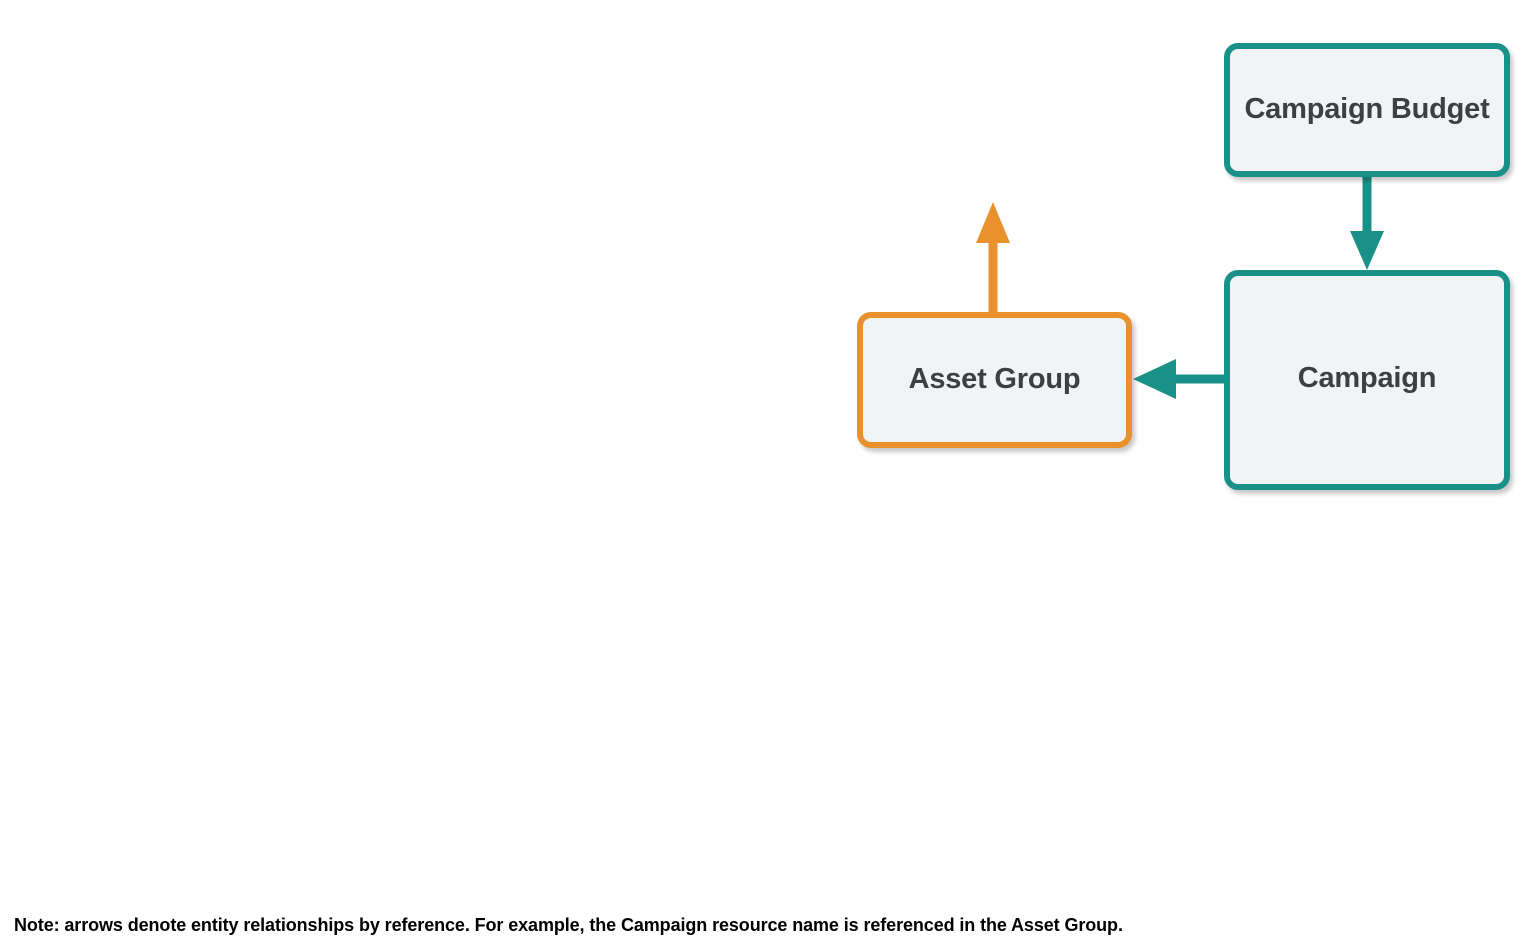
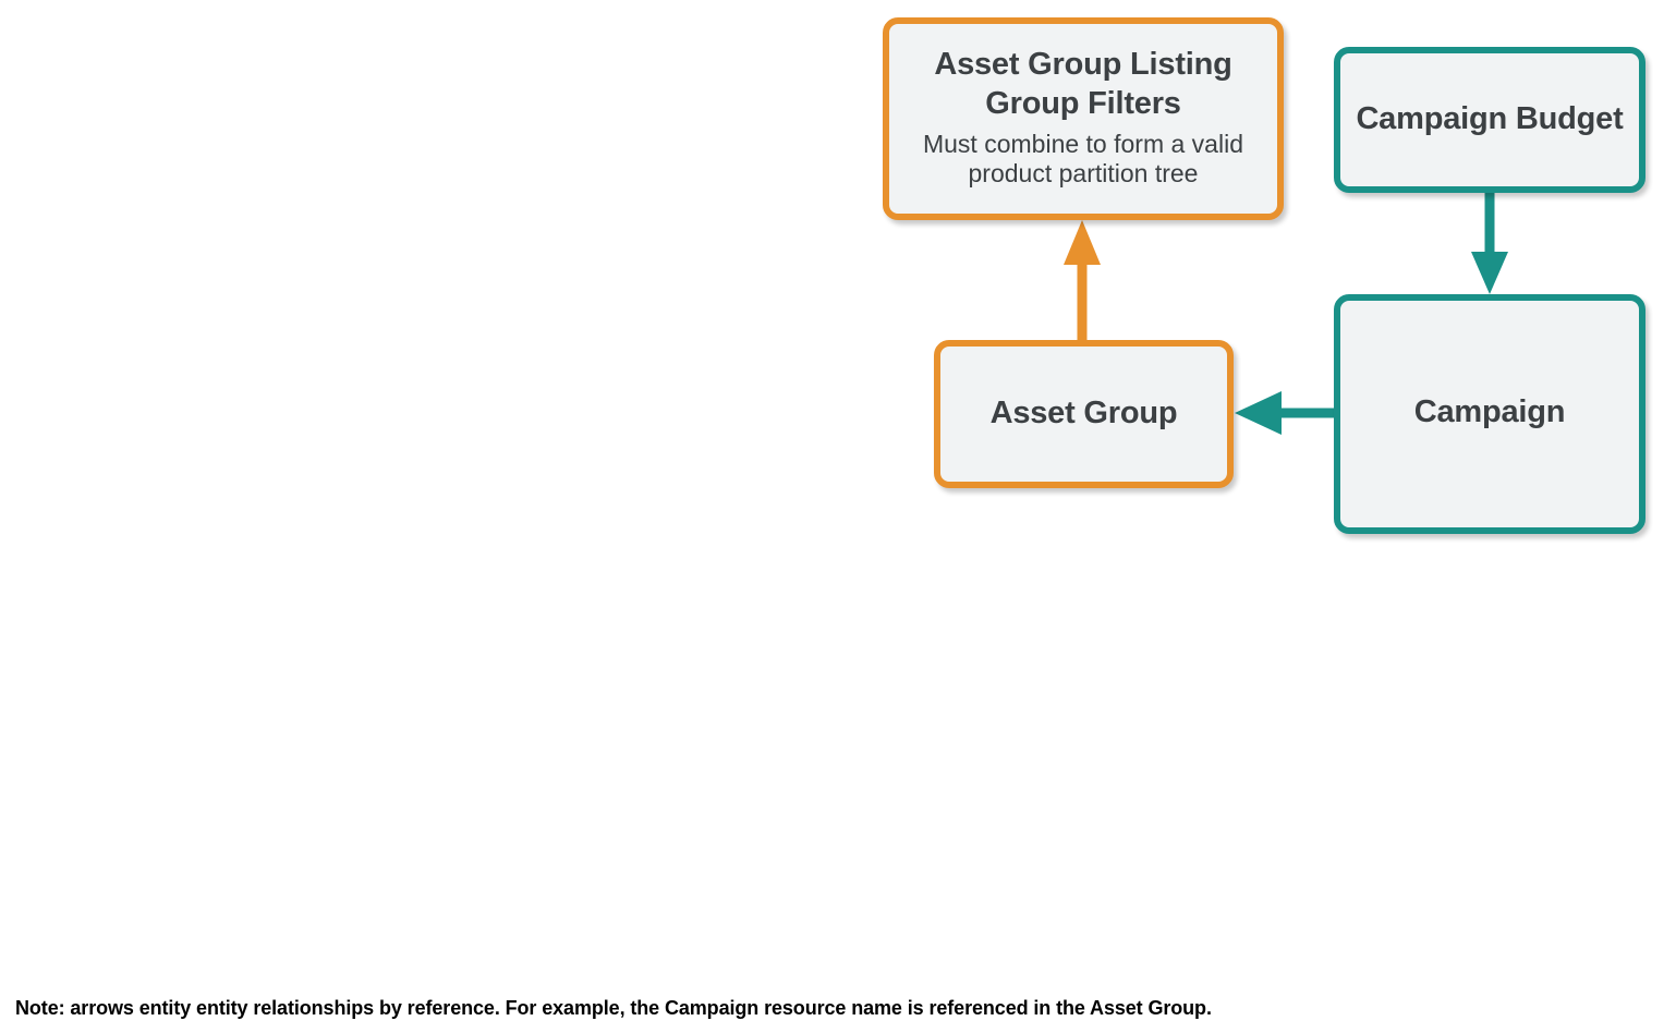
+ Asset Group Listing Group Filters
+ Must combine to form a valid product partition tree
  Campaign Budget
  Asset Group
  Campaign
- Note: arrows denote entity relationships by reference. For example, the Campaign resource name is referenced in the Asset Group.
+ Note: arrows entity entity relationships by reference. For example, the Campaign resource name is referenced in the Asset Group.
